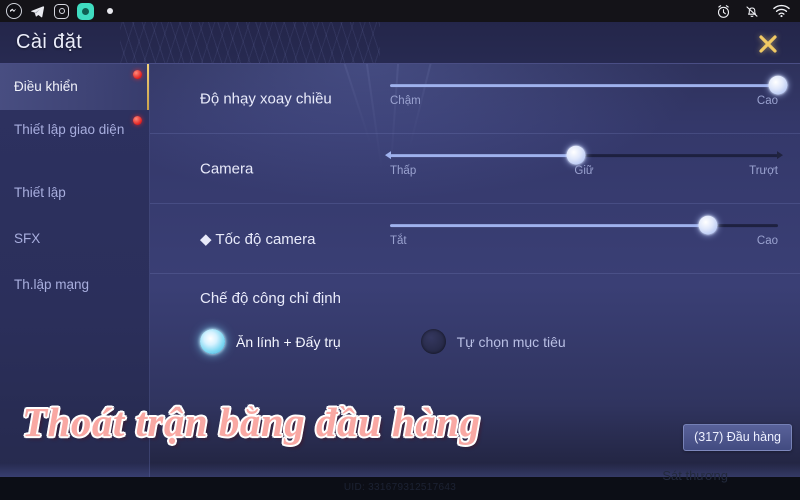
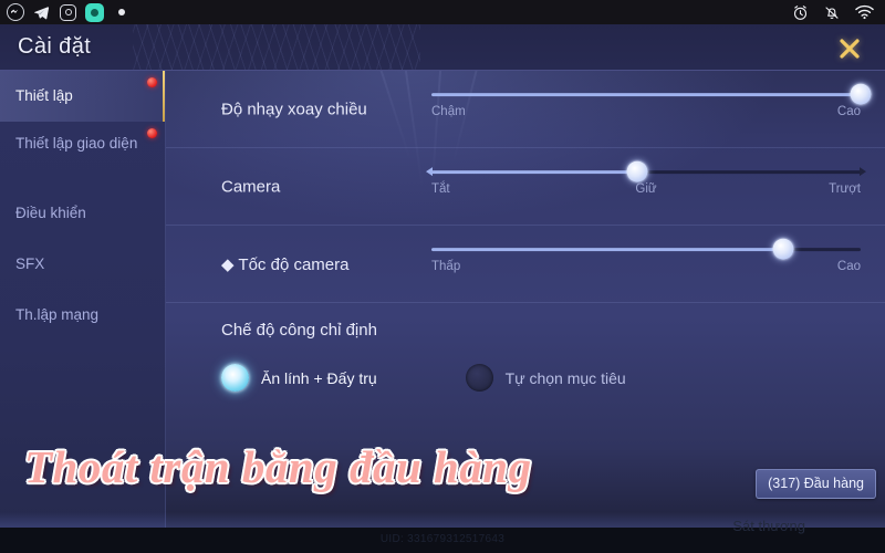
  Cài đặt
- Điều khiển
+ Thiết lập
  Thiết lập giao diện
- Thiết lập
+ Điều khiển
  SFX
  Th.lập mạng
  Độ nhạy xoay chiều
  Chậm
  Cao
  Camera
- Thấp
+ Tắt
  Giữ
  Trượt
  ◆ Tốc độ camera
- Tắt
+ Thấp
  Cao
  Chế độ công chỉ định
  Ăn lính + Đấy trụ
  Tự chọn mục tiêu
  Thoát trận bằng đầu hàng
  (317) Đầu hàng
  UID: 331679312517643
  Sát thương
